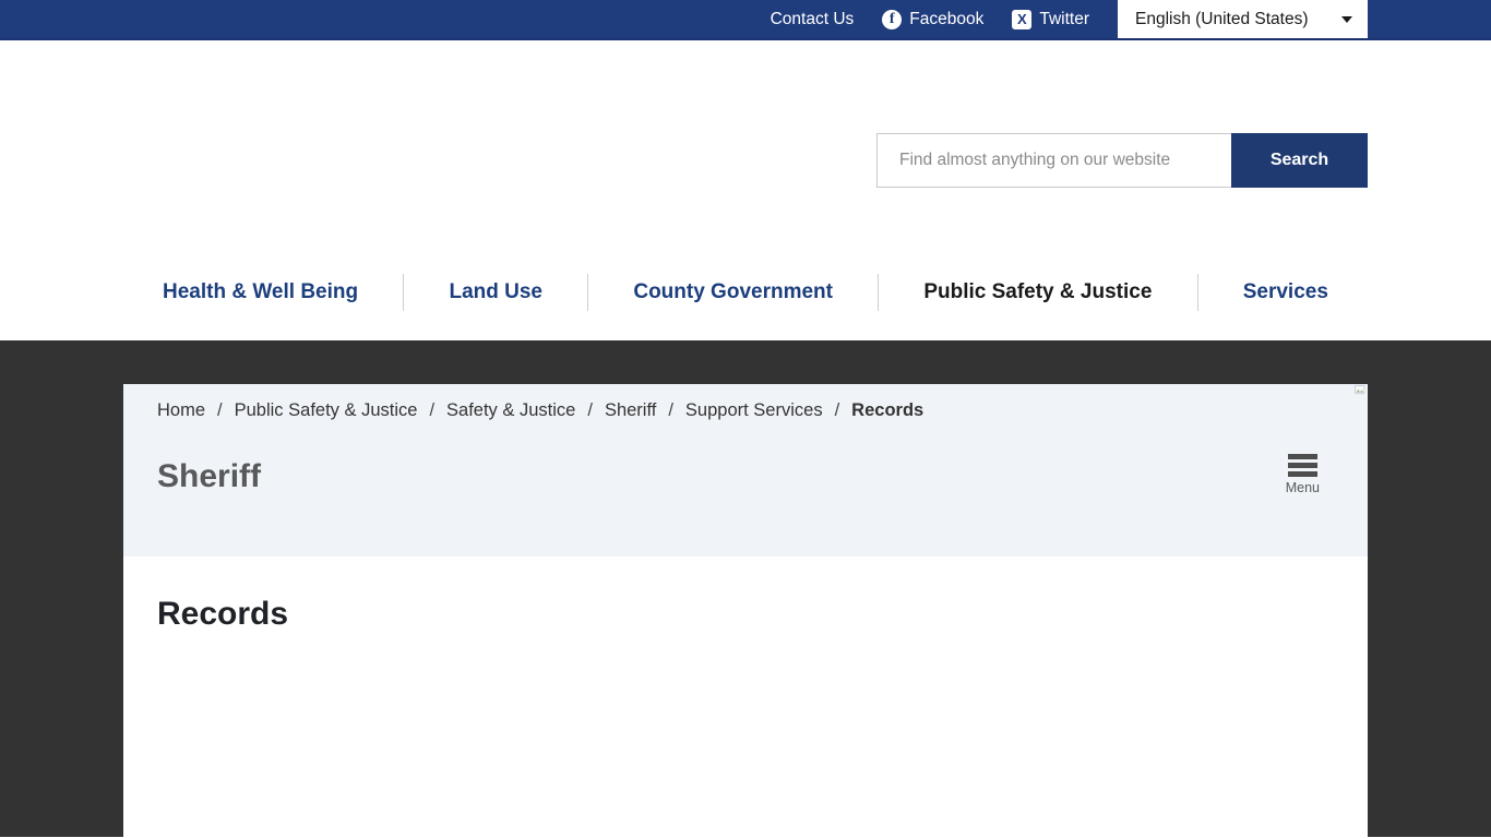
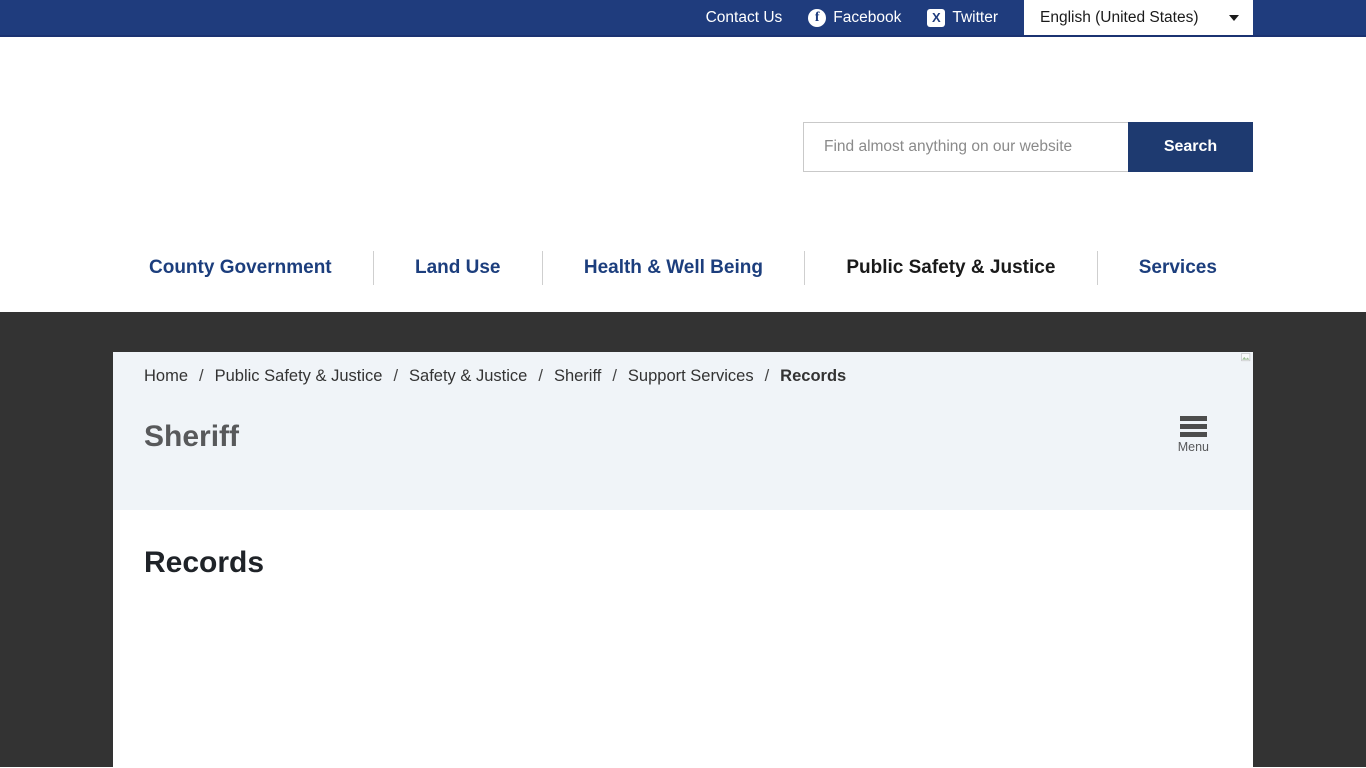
  Contact Us
  f
  Facebook
  X
  Twitter
  English (United States)
  Find almost anything on our website
  Search
- Health & Well Being
+ County Government
  Land Use
- County Government
+ Health & Well Being
  Public Safety & Justice
  Services
  Home
  /
  Public Safety & Justice
  /
  Safety & Justice
  /
  Sheriff
  /
  Support Services
  /
  Records
  Sheriff
  Menu
  Records
